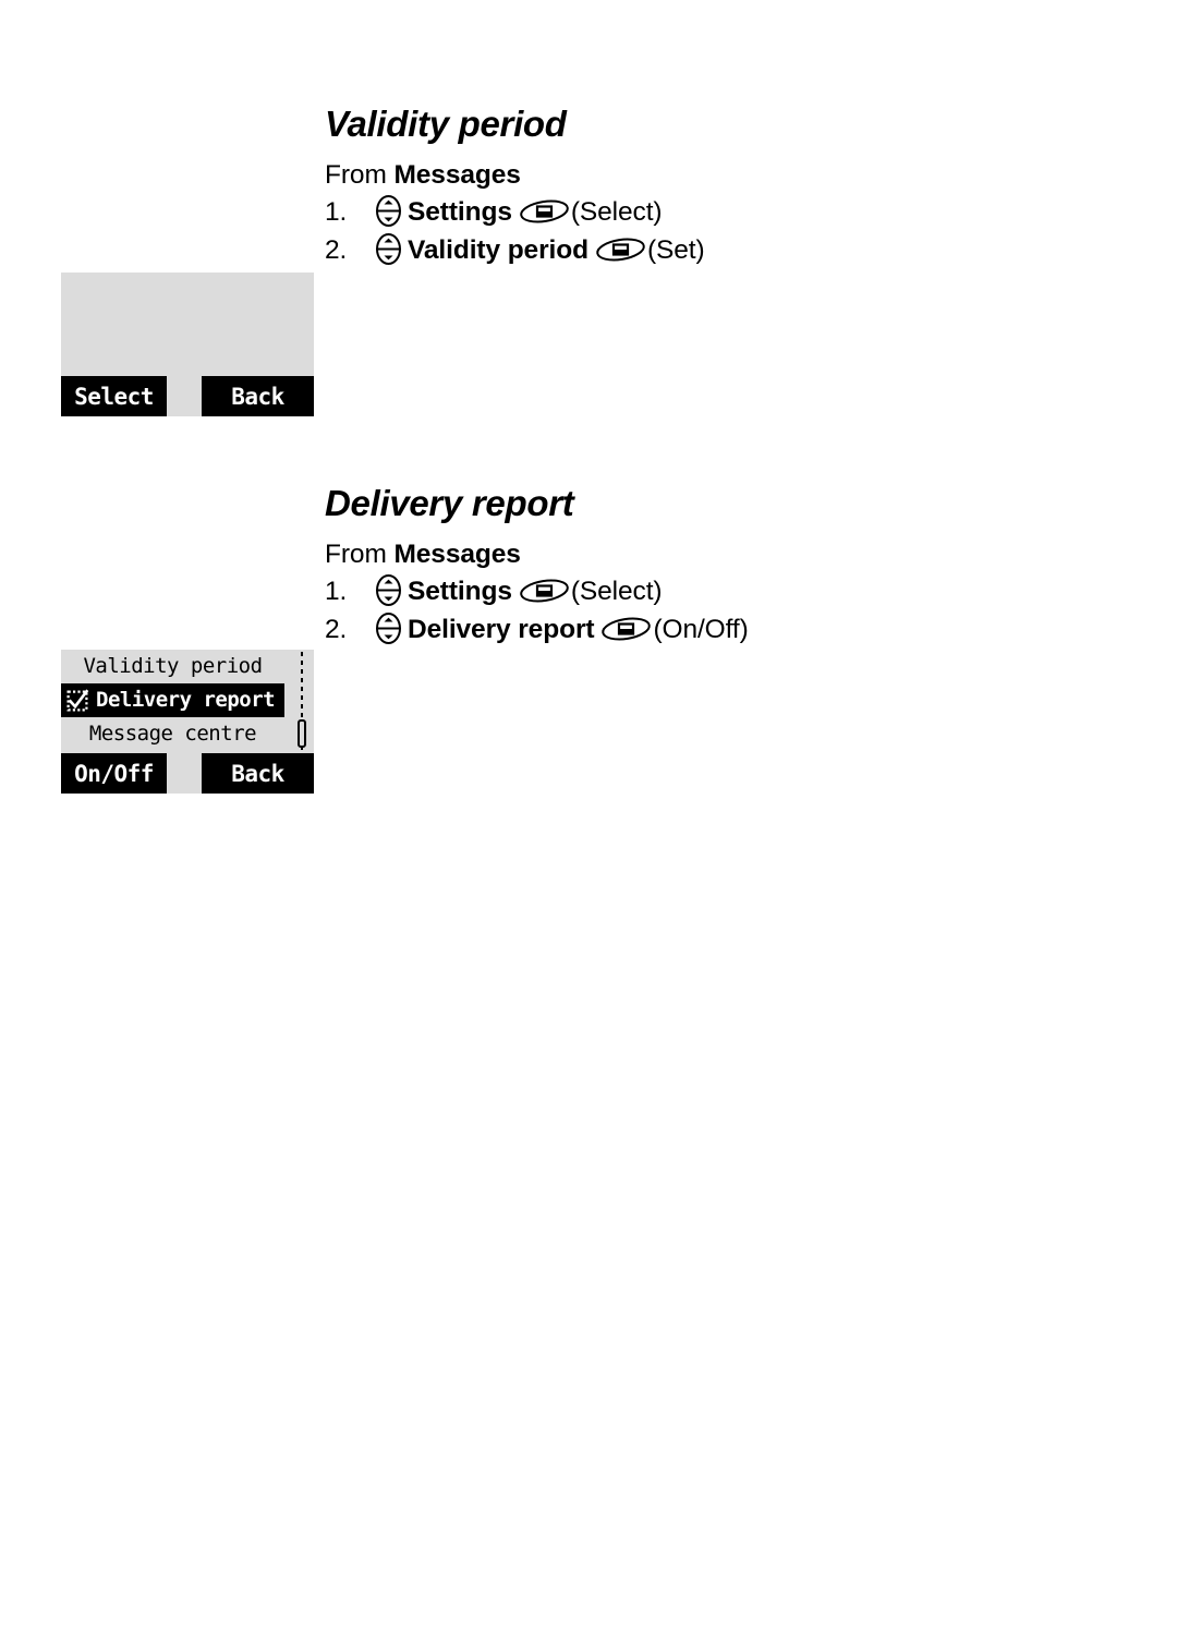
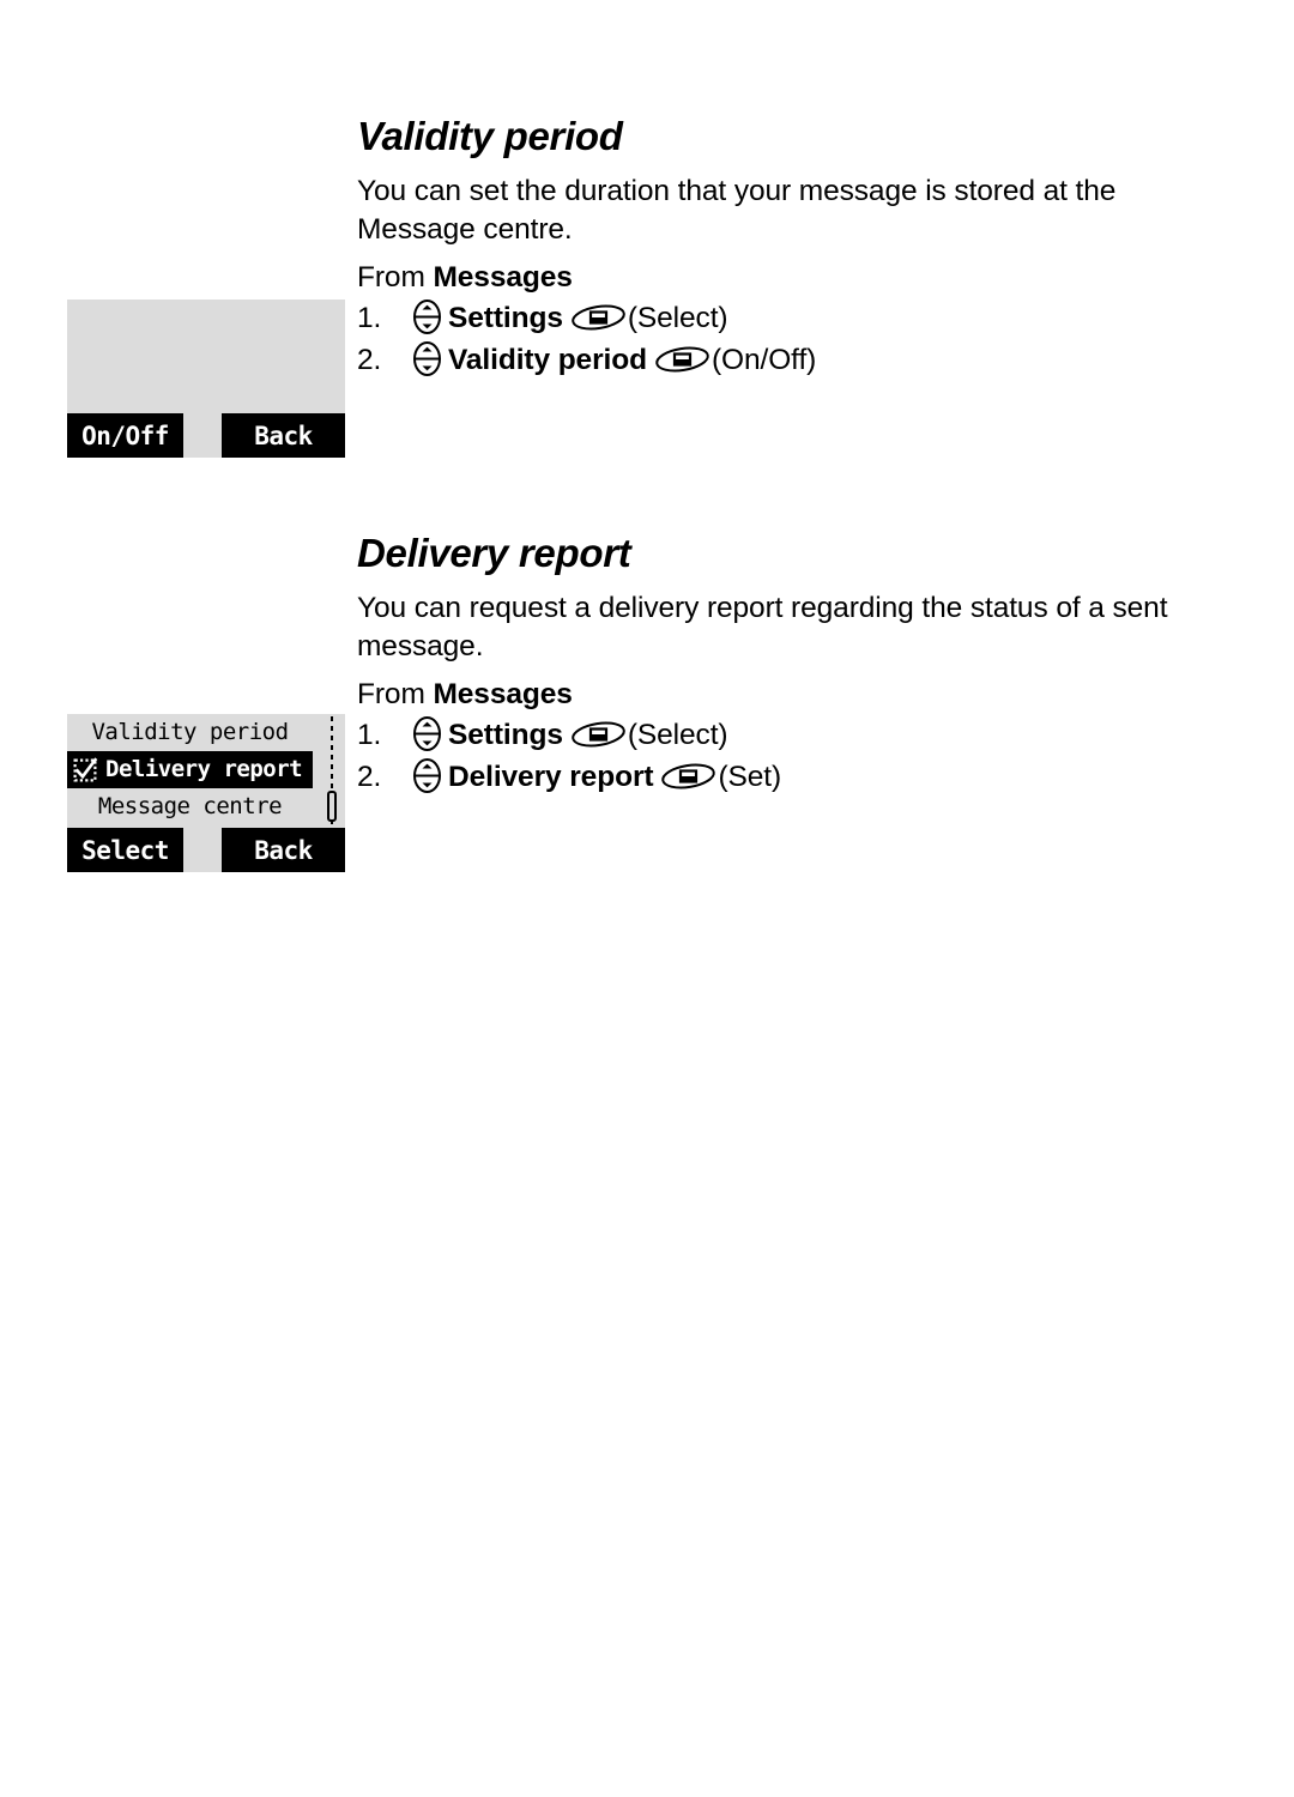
- Select
+ On/Off
  Back
  Validity period
  Delivery report
  Message centre
- On/Off
+ Select
  Back
  Validity period
+ You can set the duration that your message is stored at the Message centre.
  From Messages
  1.
  Settings (Select)
  2.
- Validity period (Set)
+ Validity period (On/Off)
  Delivery report
+ You can request a delivery report regarding the status of a sent message.
  From Messages
  1.
  Settings (Select)
  2.
- Delivery report (On/Off)
+ Delivery report (Set)
